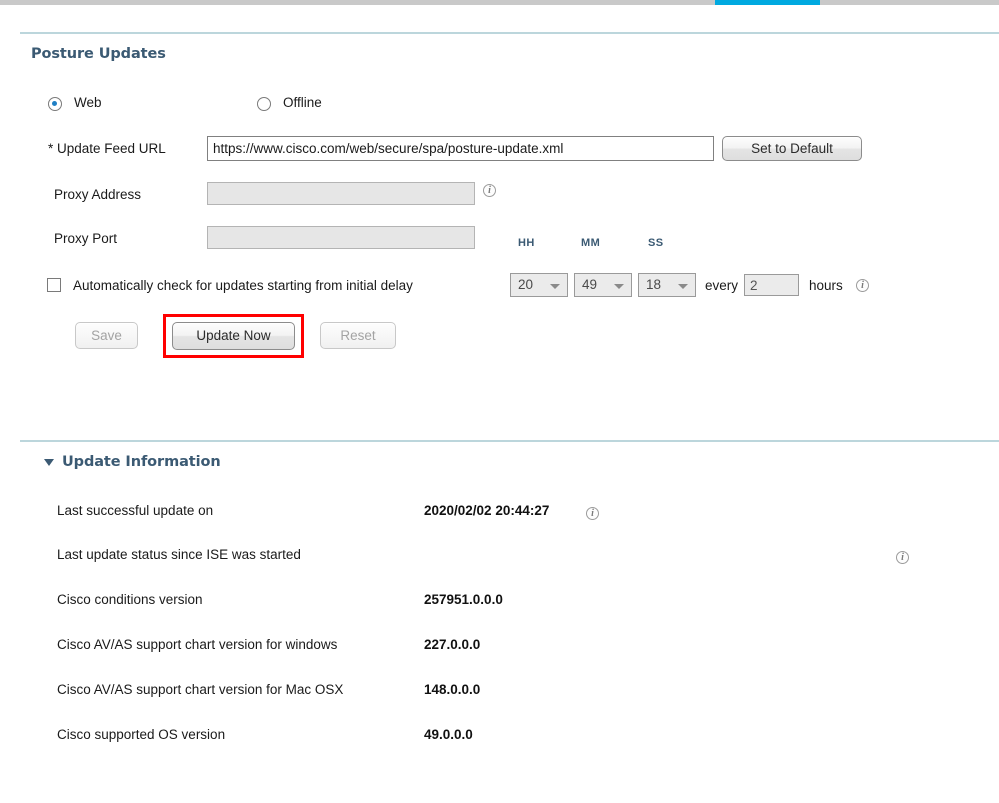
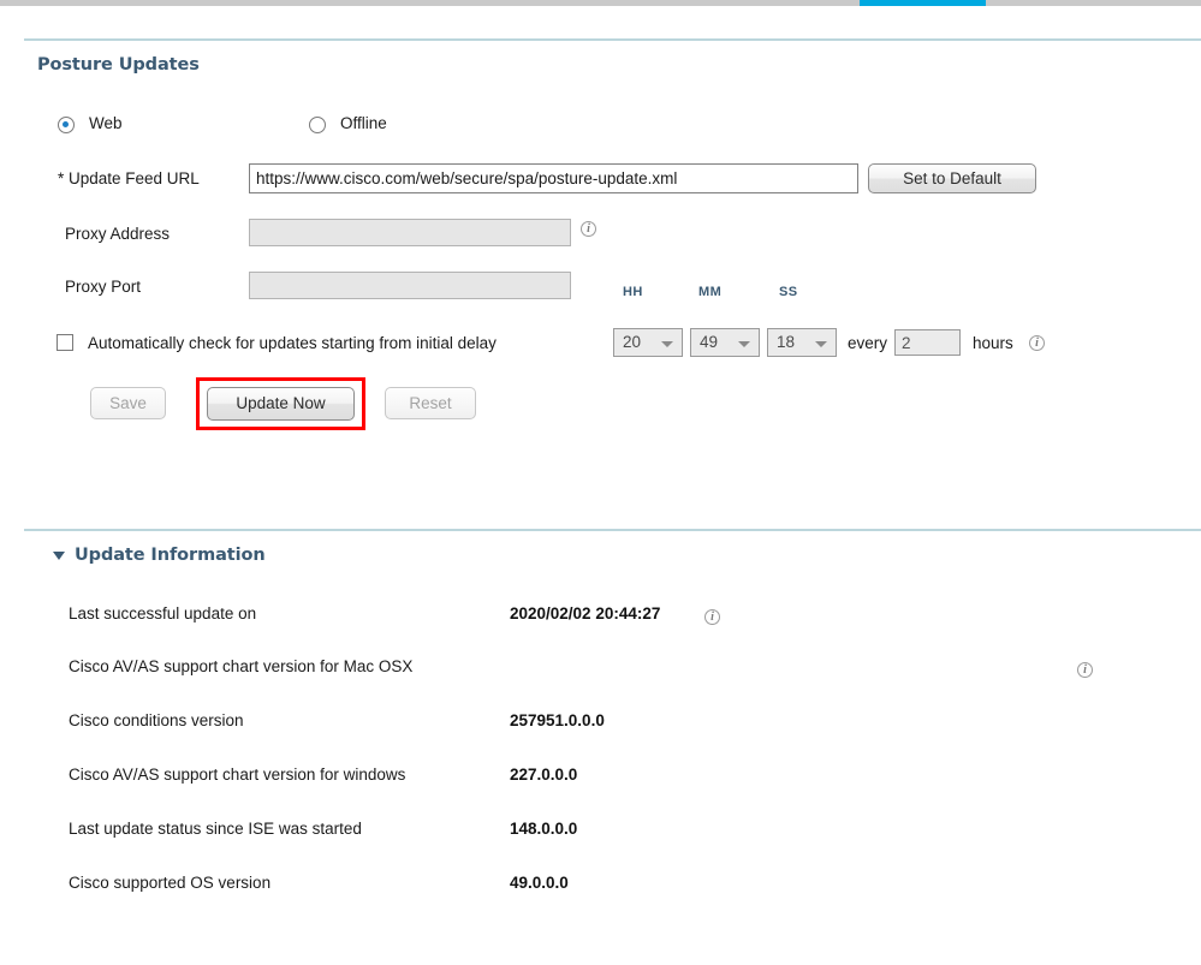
  Posture Updates
  Web
  Offline
  * Update Feed URL
  https://www.cisco.com/web/secure/spa/posture-update.xml
  Set to Default
  Proxy Address
  i
  Proxy Port
  HH
  MM
  SS
  Automatically check for updates starting from initial delay
  20
  49
  18
  every
  2
  hours
  i
  Save
  Update Now
  Reset
  Update Information
  Last successful update on
  2020/02/02 20:44:27
  i
- Last update status since ISE was started
+ Cisco AV/AS support chart version for Mac OSX
  i
  Cisco conditions version
  257951.0.0.0
  Cisco AV/AS support chart version for windows
  227.0.0.0
- Cisco AV/AS support chart version for Mac OSX
+ Last update status since ISE was started
  148.0.0.0
  Cisco supported OS version
  49.0.0.0
